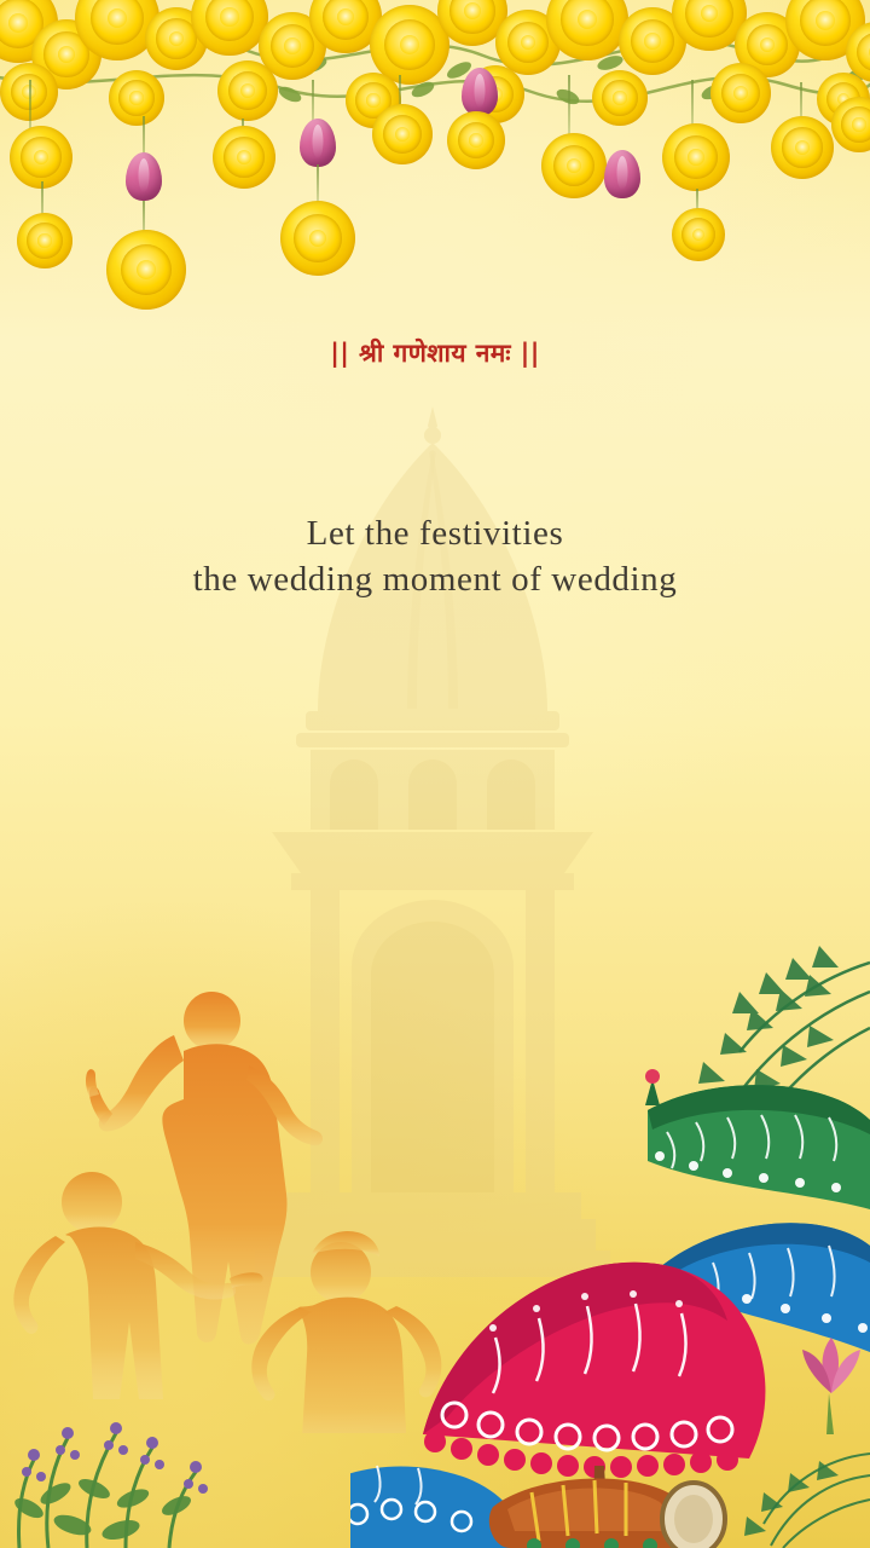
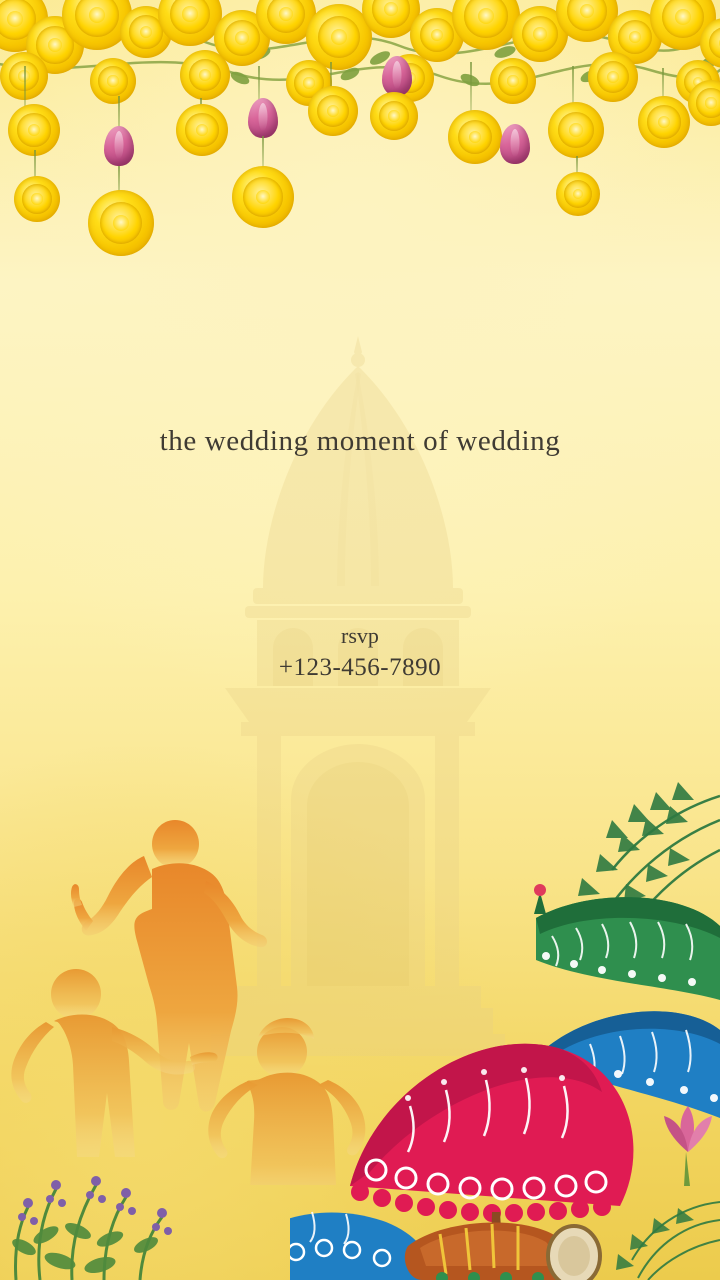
- || श्री गणेशाय नमः ||
- Let the festivities
  the wedding moment of wedding
+ rsvp
+ +123-456-7890
